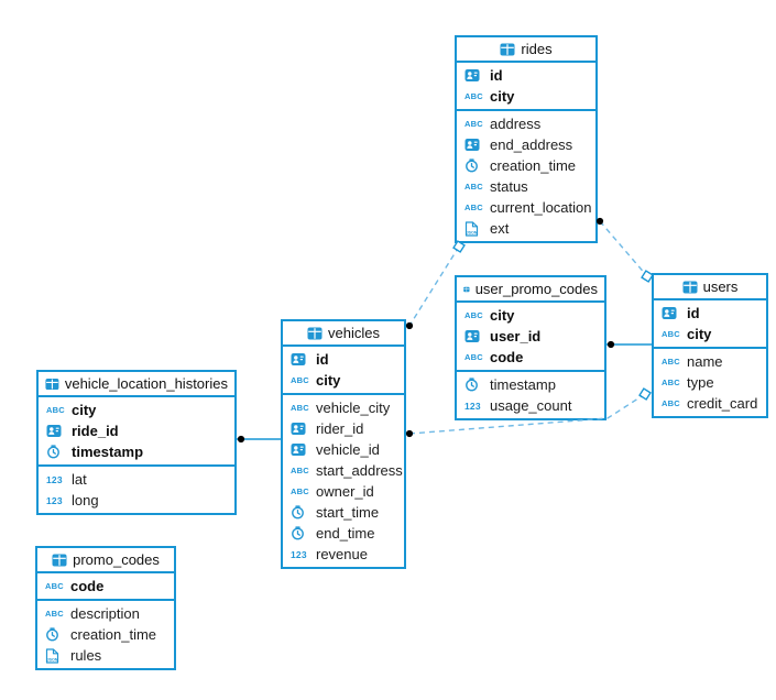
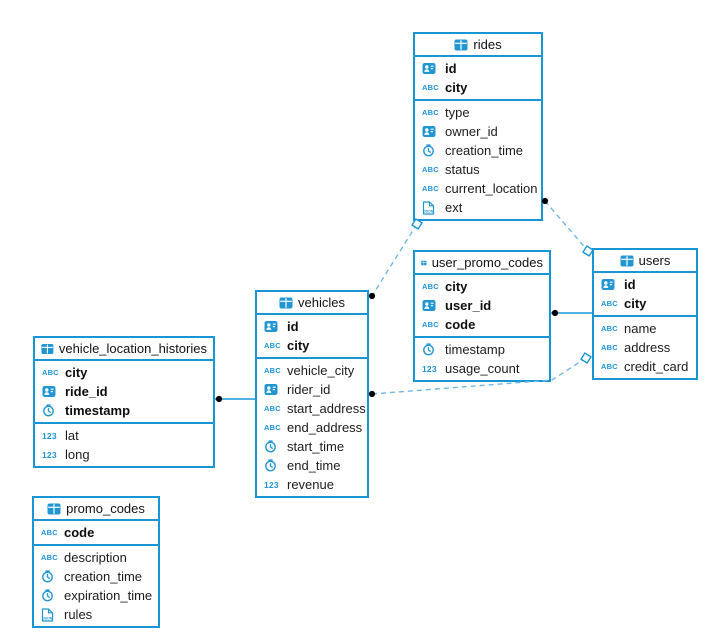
  rides
  id
  ABC
  city
  ABC
- address
+ type
- end_address
+ owner_id
  creation_time
  ABC
  status
  ABC
  current_location
  ext
  user_promo_codes
  ABC
  city
  user_id
  ABC
  code
  timestamp
  123
  usage_count
  users
  id
  ABC
  city
  ABC
  name
  ABC
- type
+ address
  ABC
  credit_card
  vehicles
  id
  ABC
  city
  ABC
  vehicle_city
  rider_id
- vehicle_id
  ABC
  start_address
  ABC
- owner_id
+ end_address
  start_time
  end_time
  123
  revenue
  vehicle_location_histories
  ABC
  city
  ride_id
  timestamp
  123
  lat
  123
  long
  promo_codes
  ABC
  code
  ABC
  description
  creation_time
+ expiration_time
  rules
